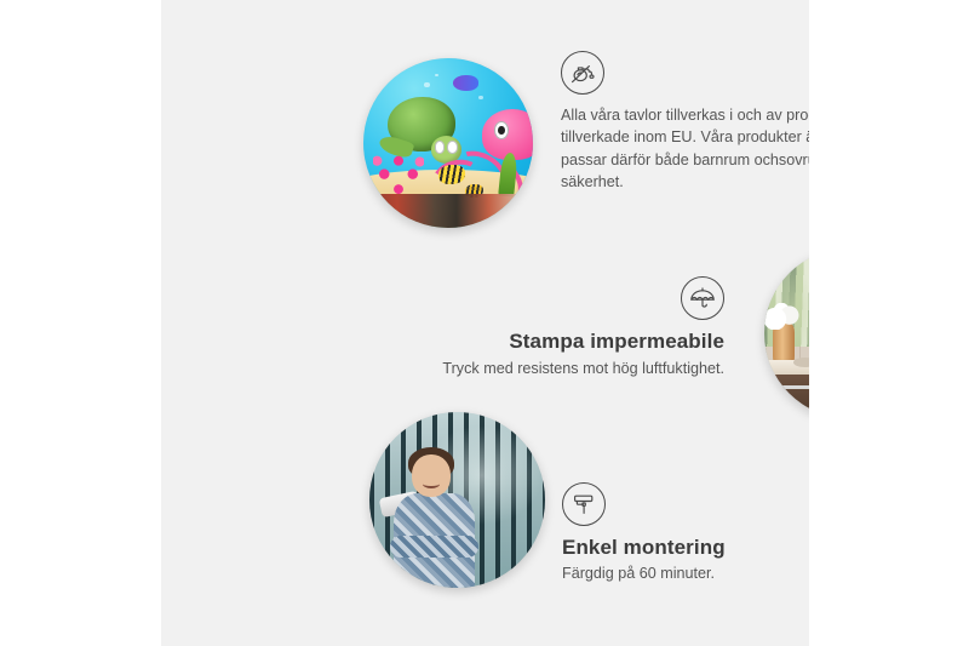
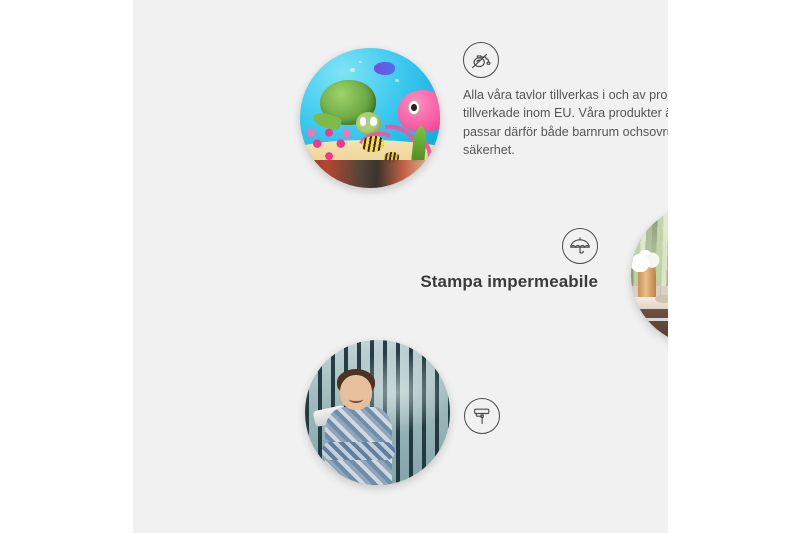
  Alla våra tavlor tillverkas i och av pro tillverkade inom EU. Våra produkter passar därför både barnrum ochsovr säkerhet.
  Stampa impermeabile
- Tryck med resistens mot hög luftfuktighet.
- Enkel montering
- Färgdig på 60 minuter.
